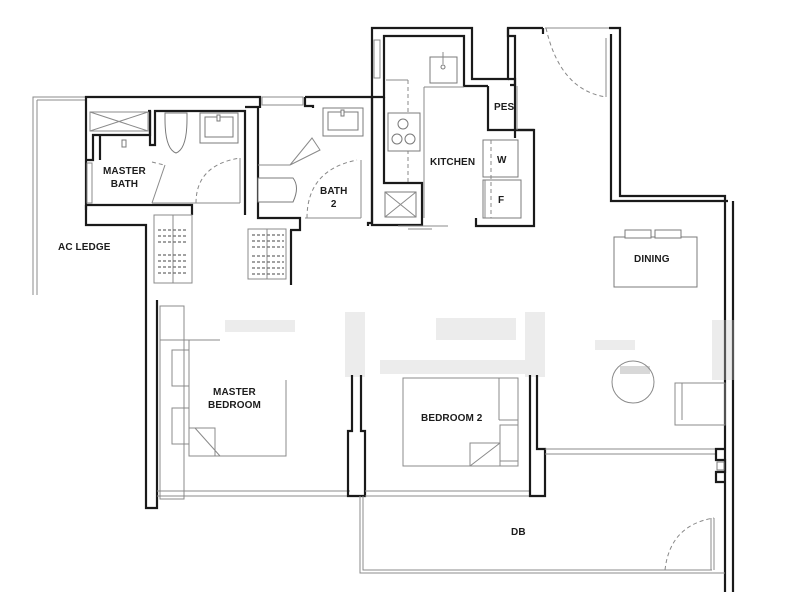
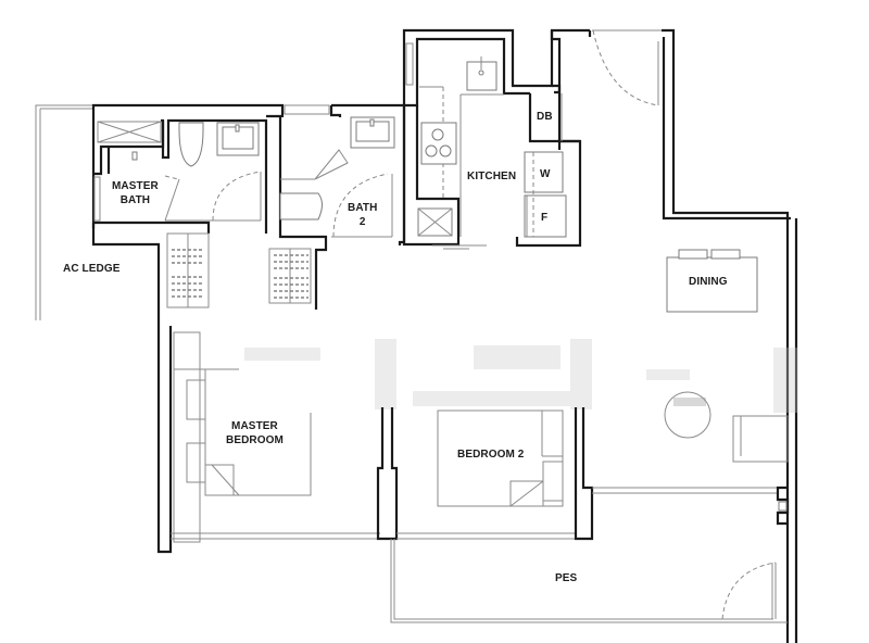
  AC LEDGE
  MASTER
  BATH
  BATH
  2
  KITCHEN
- PES
+ DB
  W
  F
  DINING
  MASTER
  BEDROOM
  BEDROOM 2
- DB
+ PES
